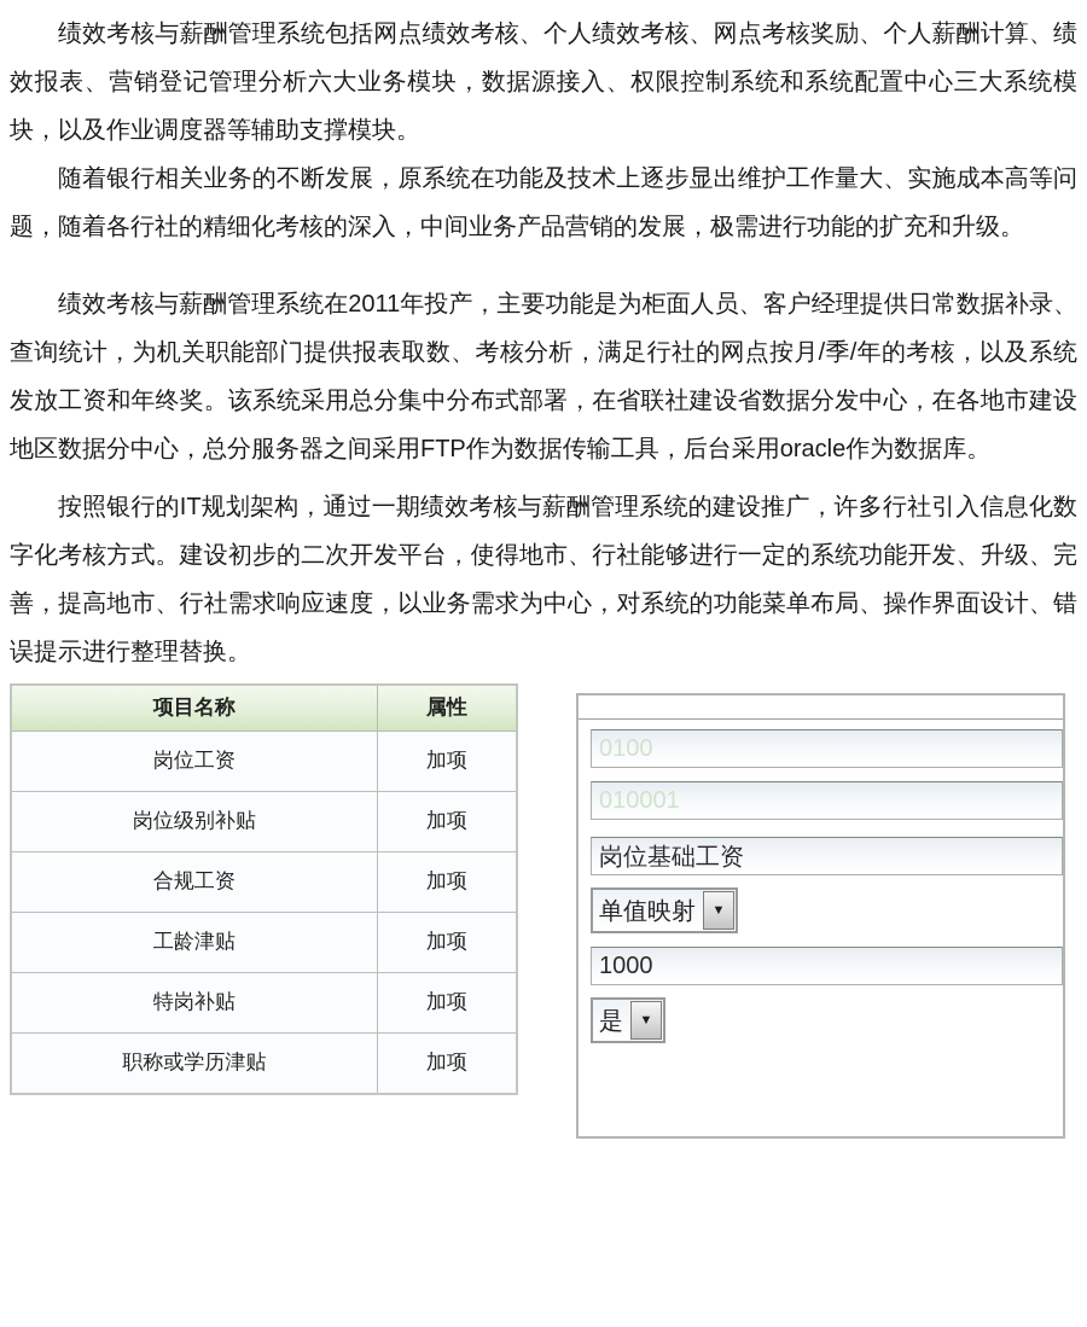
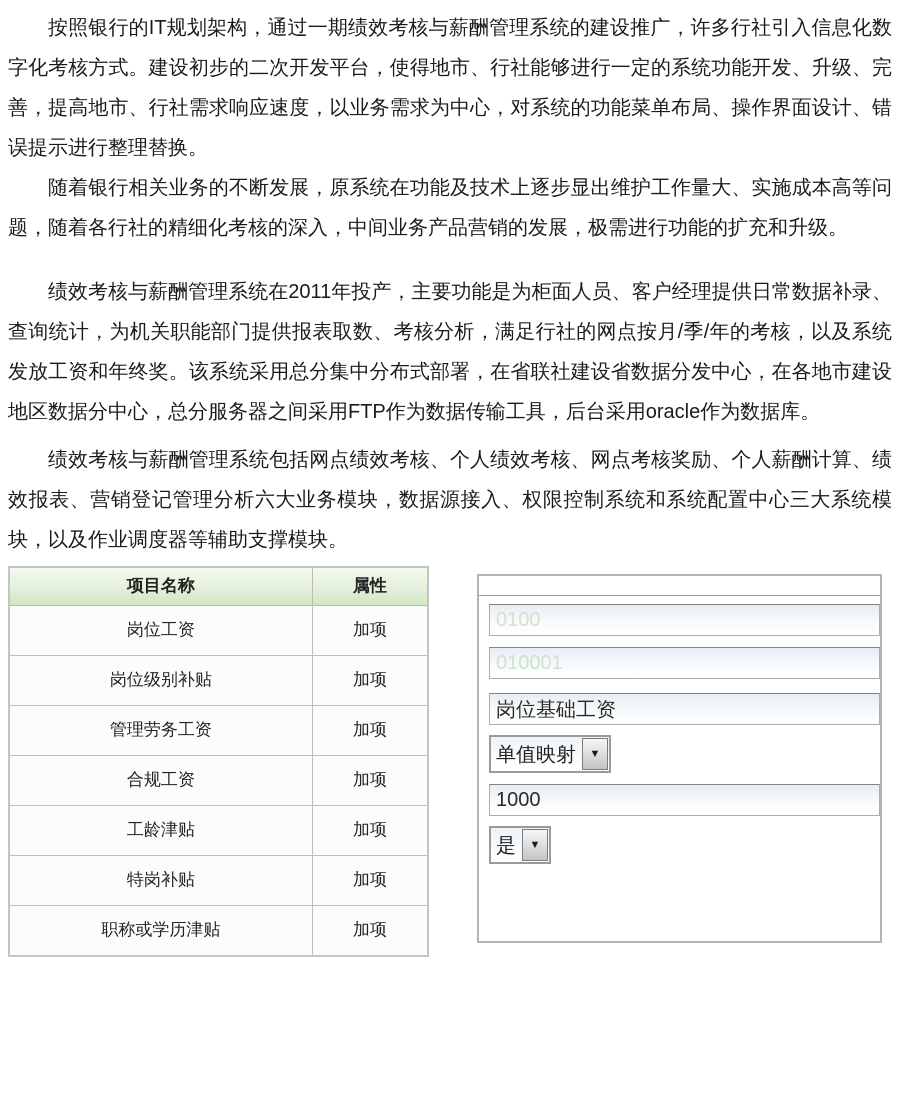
- 绩效考核与薪酬管理系统包括网点绩效考核、个人绩效考核、网点考核奖励、个人薪酬计算、绩效报表、营销登记管理分析六大业务模块，数据源接入、权限控制系统和系统配置中心三大系统模块，以及作业调度器等辅助支撑模块。
+ 按照银行的IT规划架构，通过一期绩效考核与薪酬管理系统的建设推广，许多行社引入信息化数字化考核方式。建设初步的二次开发平台，使得地市、行社能够进行一定的系统功能开发、升级、完善，提高地市、行社需求响应速度，以业务需求为中心，对系统的功能菜单布局、操作界面设计、错误提示进行整理替换。
  随着银行相关业务的不断发展，原系统在功能及技术上逐步显出维护工作量大、实施成本高等问题，随着各行社的精细化考核的深入，中间业务产品营销的发展，极需进行功能的扩充和升级。
  绩效考核与薪酬管理系统在2011年投产，主要功能是为柜面人员、客户经理提供日常数据补录、查询统计，为机关职能部门提供报表取数、考核分析，满足行社的网点按月/季/年的考核，以及系统发放工资和年终奖。该系统采用总分集中分布式部署，在省联社建设省数据分发中心，在各地市建设地区数据分中心，总分服务器之间采用FTP作为数据传输工具，后台采用oracle作为数据库。
- 按照银行的IT规划架构，通过一期绩效考核与薪酬管理系统的建设推广，许多行社引入信息化数字化考核方式。建设初步的二次开发平台，使得地市、行社能够进行一定的系统功能开发、升级、完善，提高地市、行社需求响应速度，以业务需求为中心，对系统的功能菜单布局、操作界面设计、错误提示进行整理替换。
+ 绩效考核与薪酬管理系统包括网点绩效考核、个人绩效考核、网点考核奖励、个人薪酬计算、绩效报表、营销登记管理分析六大业务模块，数据源接入、权限控制系统和系统配置中心三大系统模块，以及作业调度器等辅助支撑模块。
  项目名称	属性
  岗位工资	加项
  岗位级别补贴	加项
+ 管理劳务工资	加项
  合规工资	加项
  工龄津贴	加项
  特岗补贴	加项
  职称或学历津贴	加项
  0100
  010001
  岗位基础工资
  单值映射
  ▼
  1000
  是
  ▼
